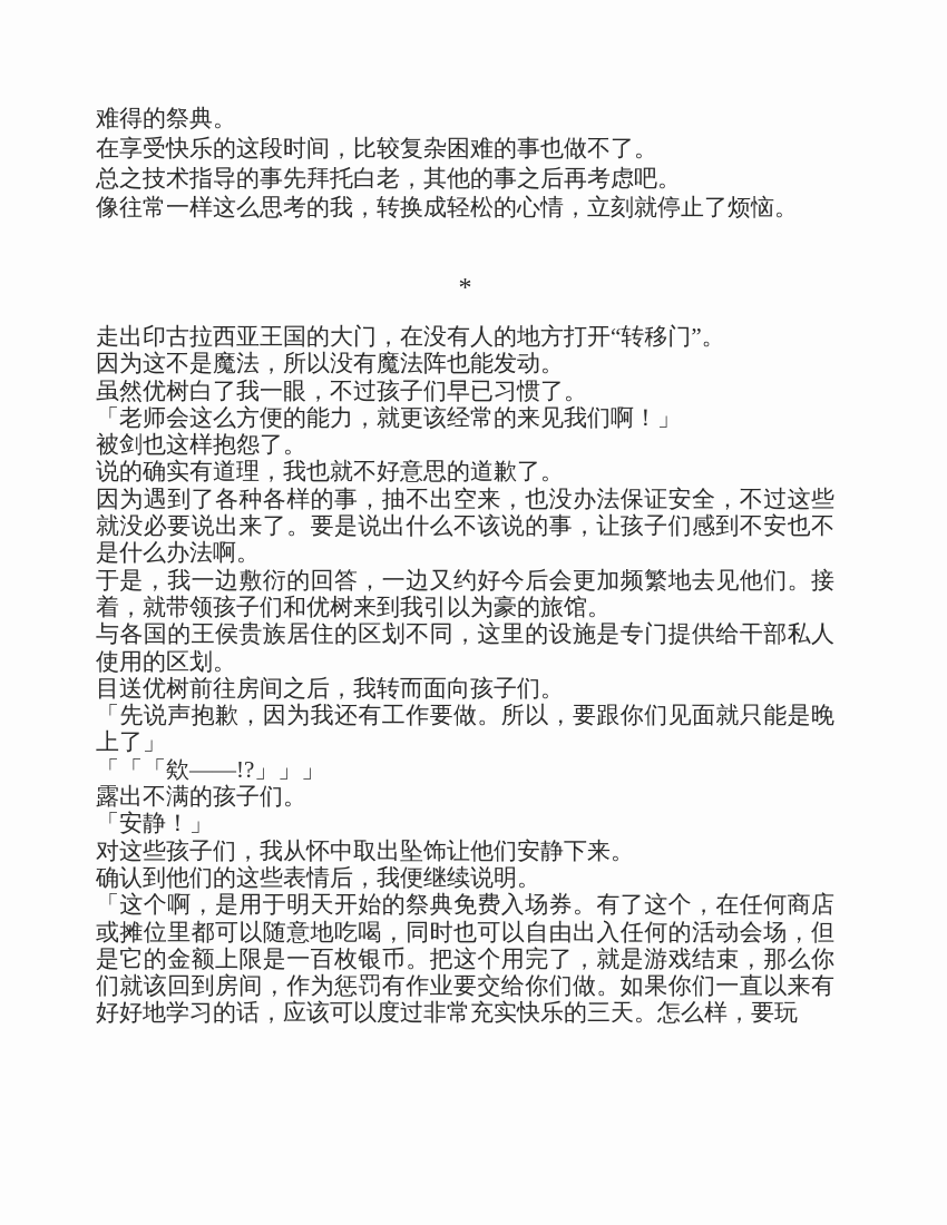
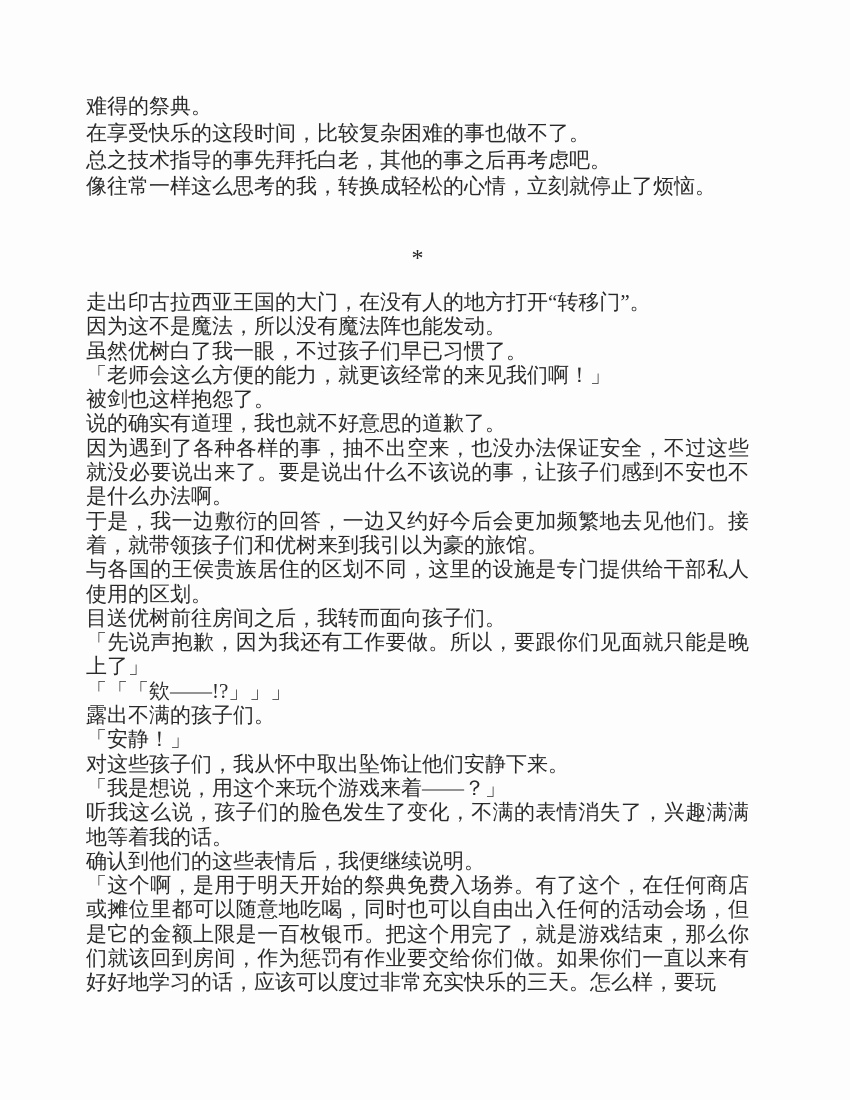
  难得的祭典。
  在享受快乐的这段时间，比较复杂困难的事也做不了。
  总之技术指导的事先拜托白老，其他的事之后再考虑吧。
  像往常一样这么思考的我，转换成轻松的心情，立刻就停止了烦恼。
  *
  走出印古拉西亚王国的大门，在没有人的地方打开“转移门”。
  因为这不是魔法，所以没有魔法阵也能发动。
  虽然优树白了我一眼，不过孩子们早已习惯了。
  「老师会这么方便的能力，就更该经常的来见我们啊！」
  被剑也这样抱怨了。
  说的确实有道理，我也就不好意思的道歉了。
  因为遇到了各种各样的事，抽不出空来，也没办法保证安全，不过这些就没必要说出来了。要是说出什么不该说的事，让孩子们感到不安也不是什么办法啊。
  于是，我一边敷衍的回答，一边又约好今后会更加频繁地去见他们。接着，就带领孩子们和优树来到我引以为豪的旅馆。
  与各国的王侯贵族居住的区划不同，这里的设施是专门提供给干部私人使用的区划。
  目送优树前往房间之后，我转而面向孩子们。
  「先说声抱歉，因为我还有工作要做。所以，要跟你们见面就只能是晚上了」
  「「「欸——!?」」」
  露出不满的孩子们。
  「安静！」
  对这些孩子们，我从怀中取出坠饰让他们安静下来。
+ 「我是想说，用这个来玩个游戏来着——？」
+ 听我这么说，孩子们的脸色发生了变化，不满的表情消失了，兴趣满满地等着我的话。
  确认到他们的这些表情后，我便继续说明。
  「这个啊，是用于明天开始的祭典免费入场券。有了这个，在任何商店或摊位里都可以随意地吃喝，同时也可以自由出入任何的活动会场，但是它的金额上限是一百枚银币。把这个用完了，就是游戏结束，那么你们就该回到房间，作为惩罚有作业要交给你们做。如果你们一直以来有好好地学习的话，应该可以度过非常充实快乐的三天。怎么样，要玩
